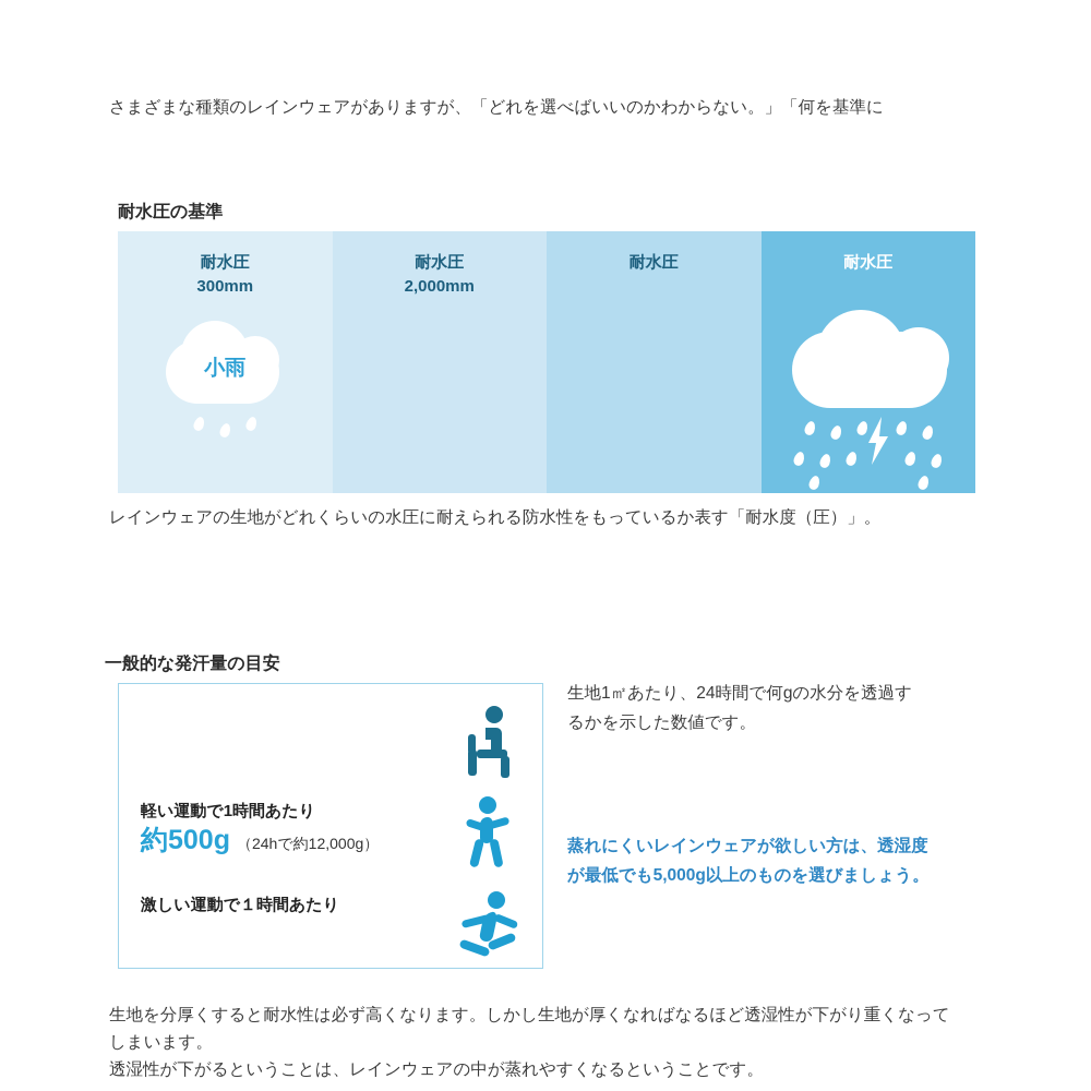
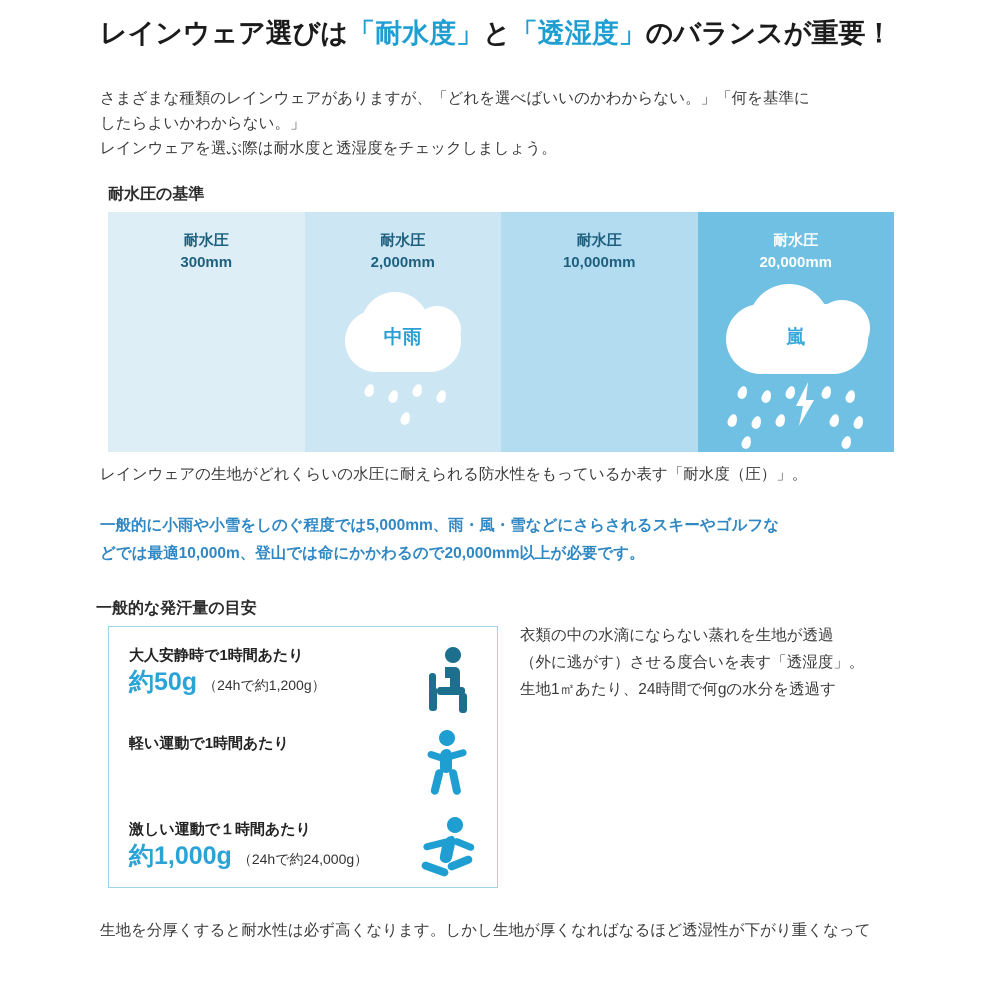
+ レインウェア選びは「耐水度」と「透湿度」のバランスが重要！
  さまざまな種類のレインウェアがありますが、「どれを選べばいいのかわからない。」「何を基準に
+ したらよいかわからない。」
+ レインウェアを選ぶ際は耐水度と透湿度をチェックしましょう。
  耐水圧の基準
  耐水圧
  300mm
- 小雨
  耐水圧
  2,000mm
+ 中雨
  耐水圧
+ 10,000mm
  耐水圧
+ 20,000mm
+ 嵐
  レインウェアの生地がどれくらいの水圧に耐えられる防水性をもっているか表す「耐水度（圧）」。
+ 一般的に小雨や小雪をしのぐ程度では5,000mm、雨・風・雪などにさらされるスキーやゴルフな
+ どでは最適10,000m、登山では命にかかわるので20,000mm以上が必要です。
  一般的な発汗量の目安
+ 大人安静時で1時間あたり
+ 約50g （24hで約1,200g）
  軽い運動で1時間あたり
- 約500g （24hで約12,000g）
  激しい運動で１時間あたり
+ 約1,000g （24hで約24,000g）
+ 衣類の中の水滴にならない蒸れを生地が透過
+ （外に逃がす）させる度合いを表す「透湿度」。
  生地1㎡あたり、24時間で何gの水分を透過す
- るかを示した数値です。
- 蒸れにくいレインウェアが欲しい方は、透湿度
- が最低でも5,000g以上のものを選びましょう。
  生地を分厚くすると耐水性は必ず高くなります。しかし生地が厚くなればなるほど透湿性が下がり重くなって
- しまいます。
- 透湿性が下がるということは、レインウェアの中が蒸れやすくなるということです。
